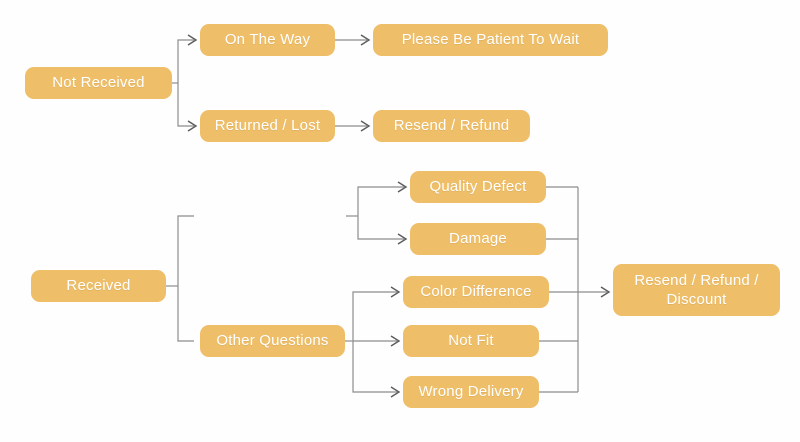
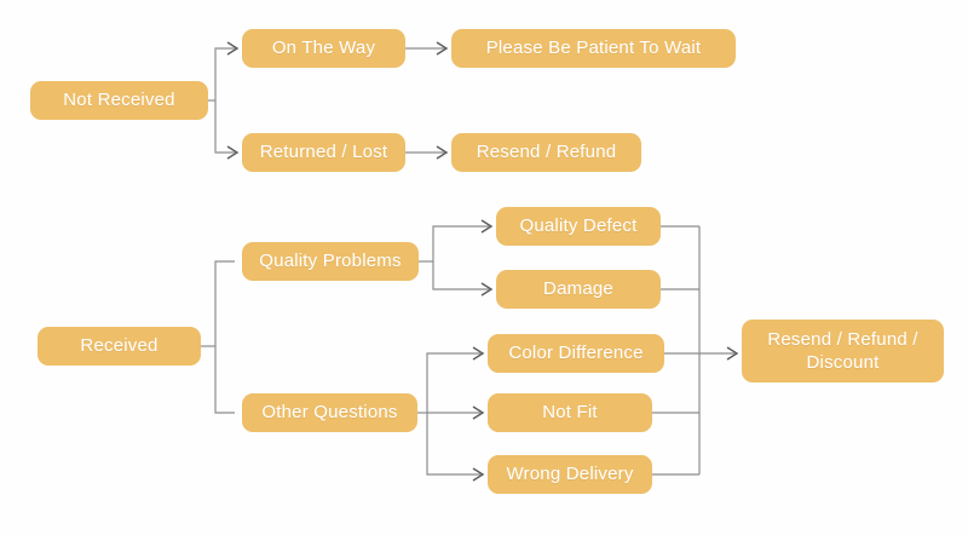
  Not Received
  On The Way
  Please Be Patient To Wait
  Returned / Lost
  Resend / Refund
  Received
+ Quality Problems
  Other Questions
  Quality Defect
  Damage
  Color Difference
  Not Fit
  Wrong Delivery
  Resend / Refund /
  Discount
